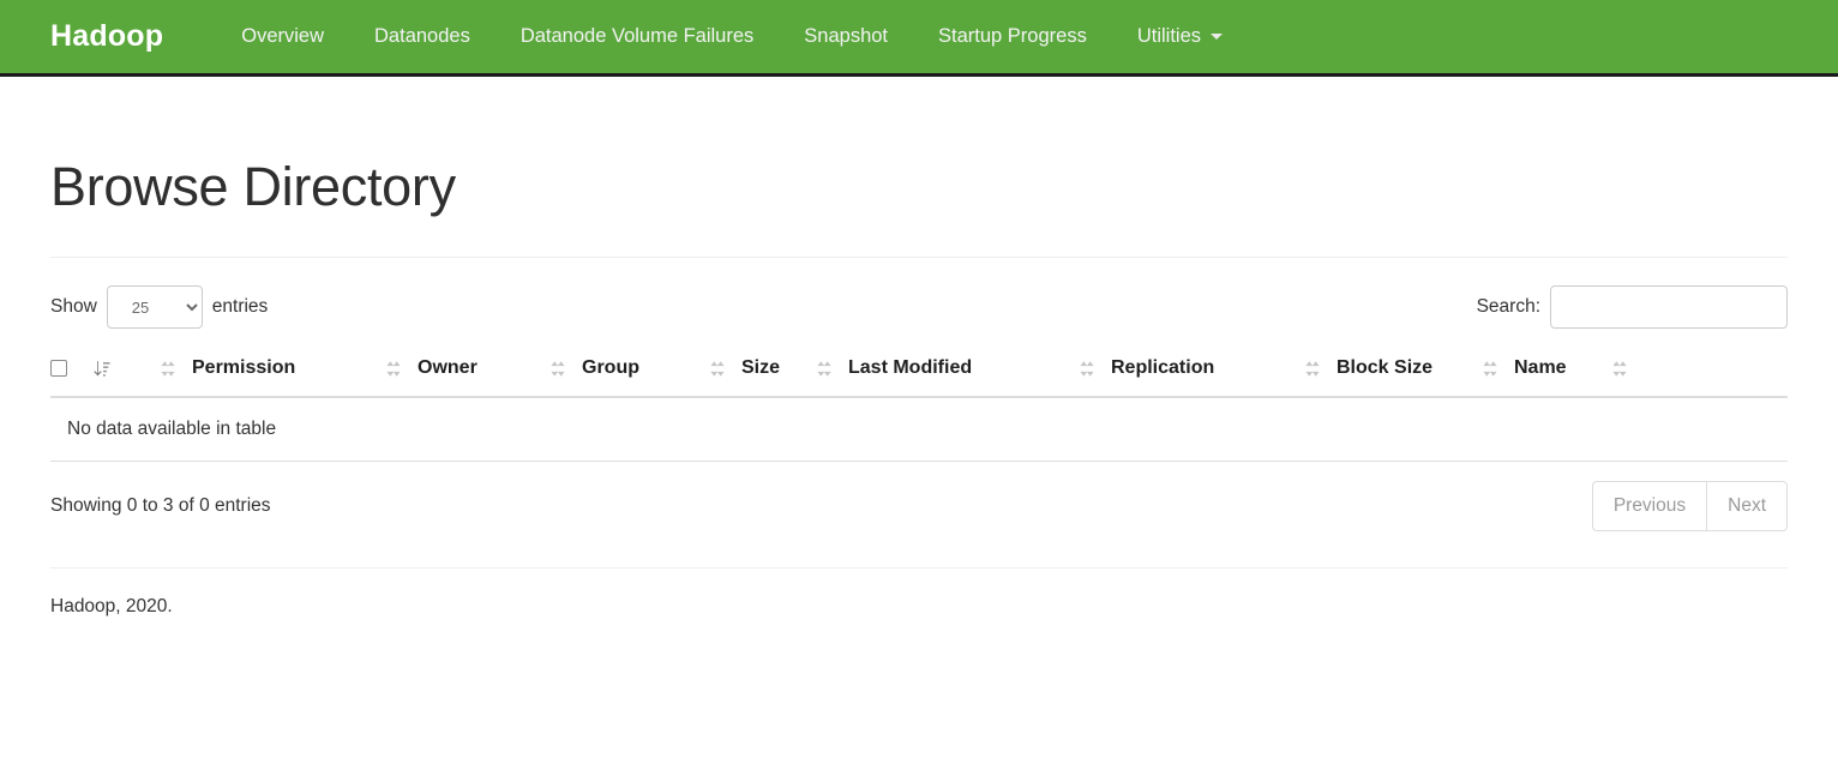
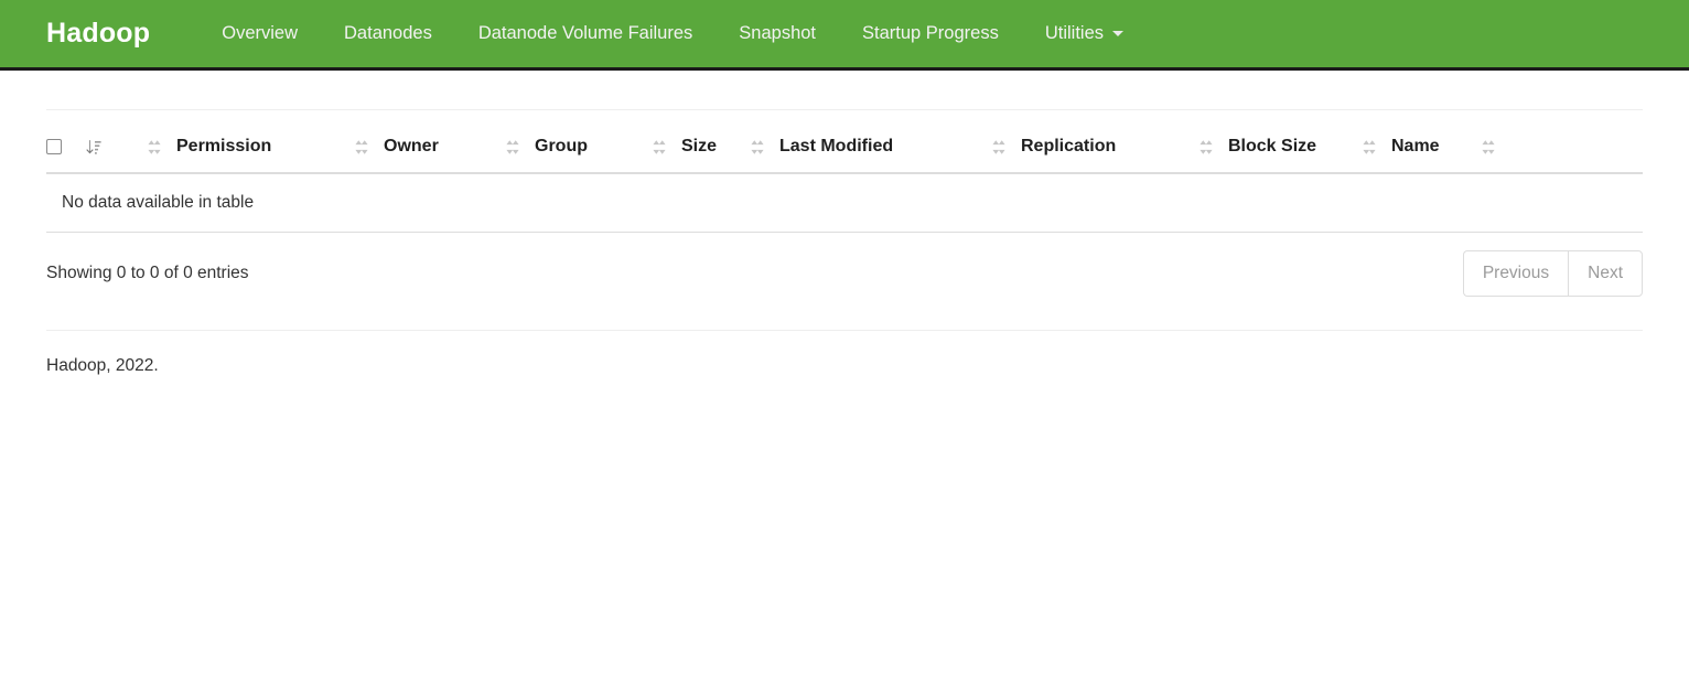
  Hadoop
  Overview
  Datanodes
  Datanode Volume Failures
  Snapshot
  Startup Progress
  Utilities
- Browse Directory
- Show
- 25
- entries
- Search:
  	Permission	Owner	Group	Size	Last Modified	Replication	Block Size	Name
  No data available in table
- Showing 0 to 3 of 0 entries
+ Showing 0 to 0 of 0 entries
  Previous
  Next
- Hadoop, 2020.
+ Hadoop, 2022.
